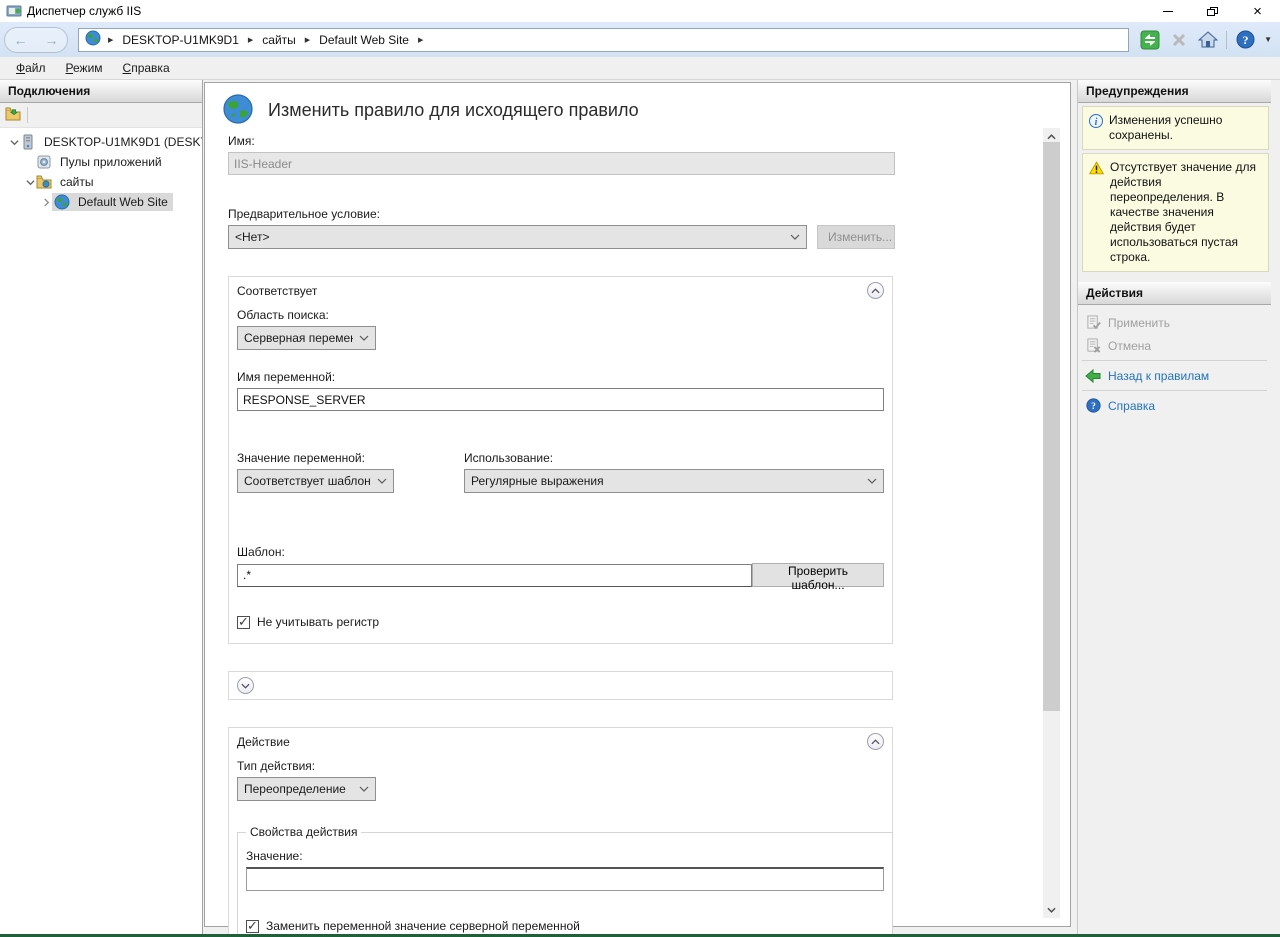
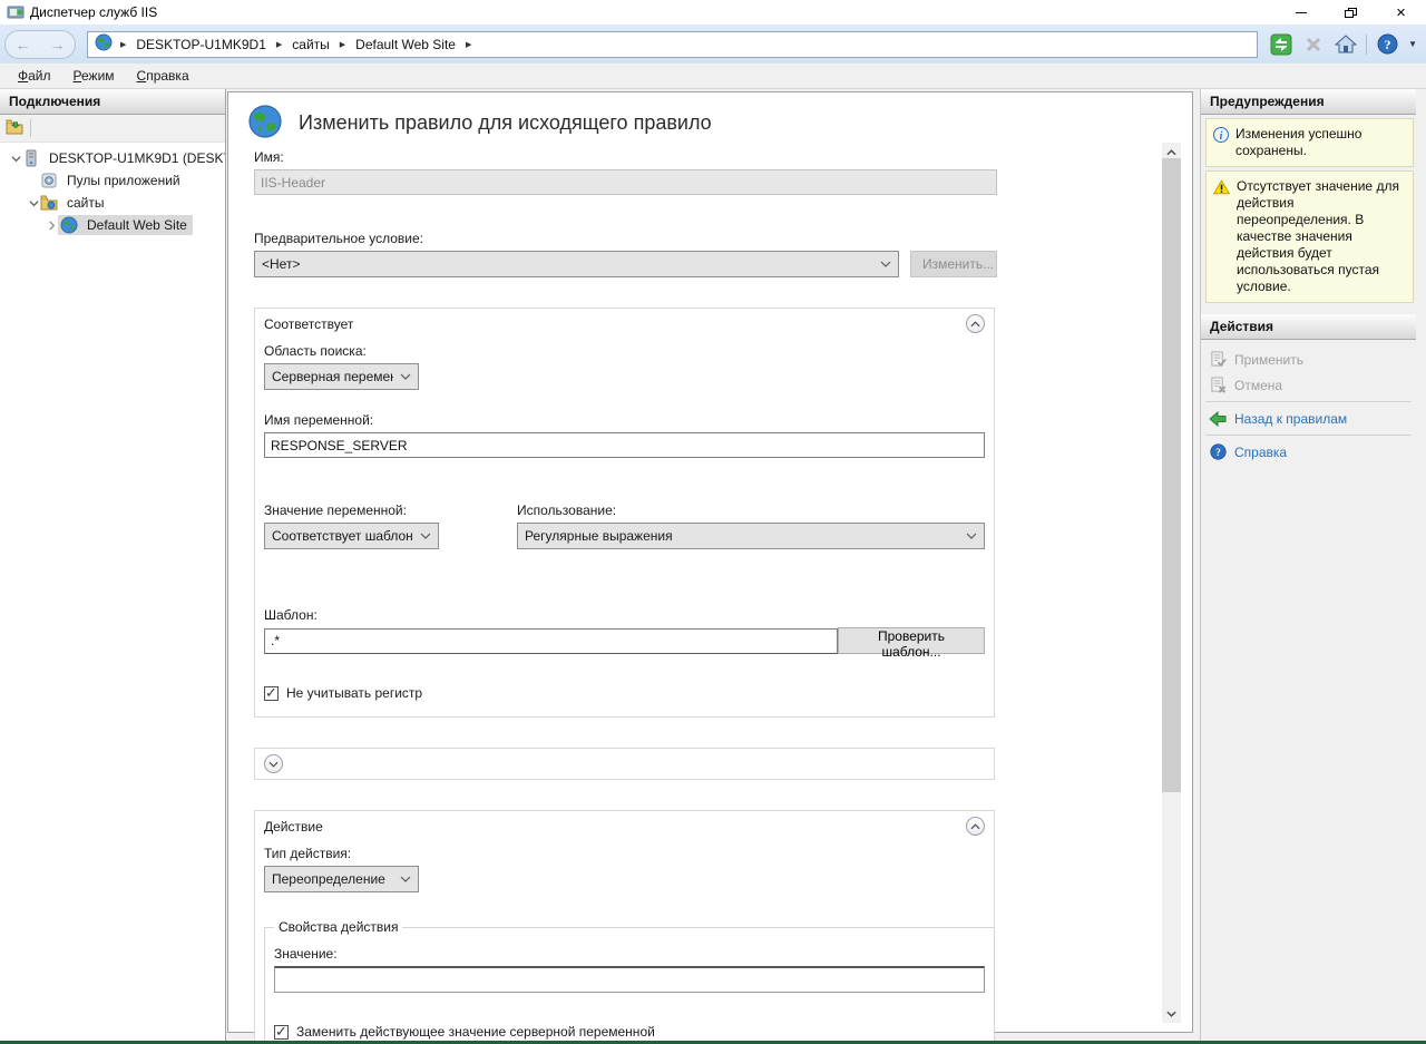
  Диспетчер служб IIS
  ×
  ←
  →
  DESKTOP-U1MK9D1
  сайты
  Default Web Site
  ?
  ▼
  Файл
  Режим
  Справка
  Подключения
  DESKTOP-U1MK9D1 (DESK
  Пулы приложений
  сайты
  Default Web Site
  Изменить правило для исходящего правило
  Имя:
  IIS-Header
  Предварительное условие:
  <Нет>
  Изменить...
  Соответствует
  Область поиска:
  Серверная переме
  Имя переменной:
  RESPONSE_SERVER
  Значение переменной:
  Соответствует шаблон
  Использование:
  Регулярные выражения
  Шаблон:
  .*
  Проверить шаблон...
  Не учитывать регистр
  Действие
  Тип действия:
  Переопределение
  Свойства действия
  Значение:
- Заменить переменной значение серверной переменной
+ Заменить действующее значение серверной переменной
  Предупреждения
  i
  Изменения успешно сохранены.
- Отсутствует значение для действия переопределения. В качестве значения действия будет использоваться пустая строка.
+ Отсутствует значение для действия переопределения. В качестве значения действия будет использоваться пустая условие.
  Действия
  Применить
  Отмена
  Назад к правилам
  ?
  Справка
